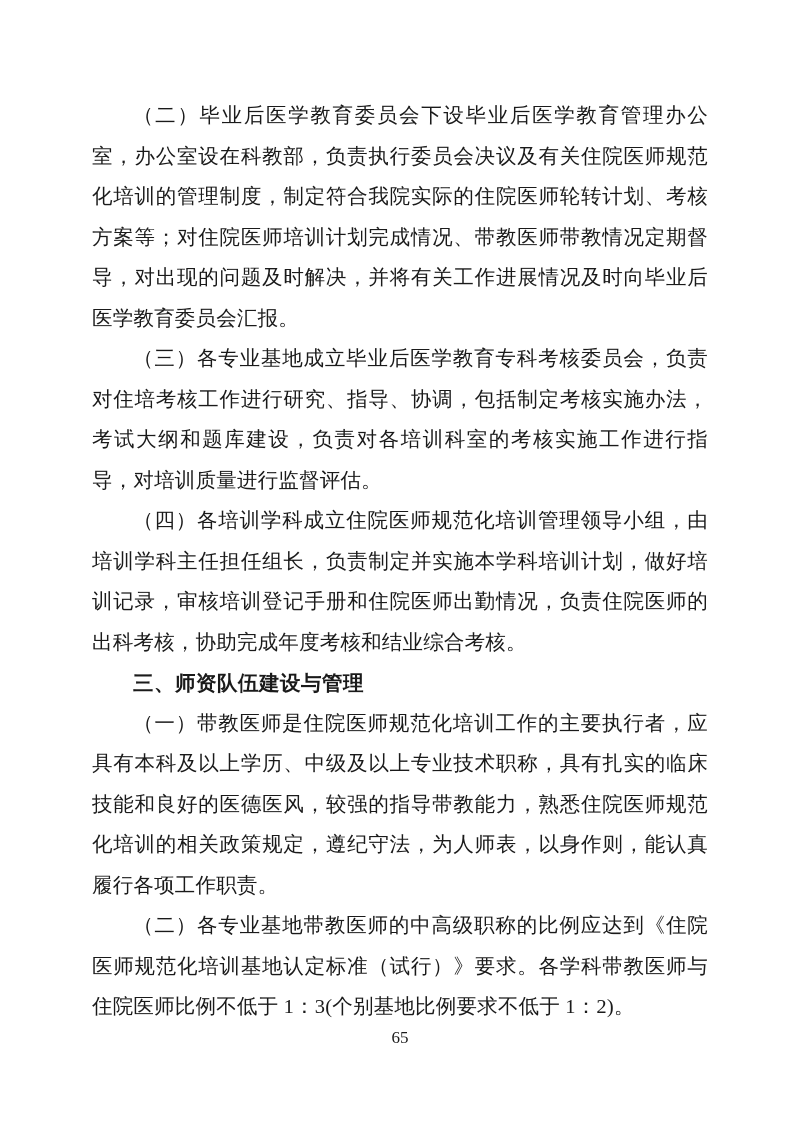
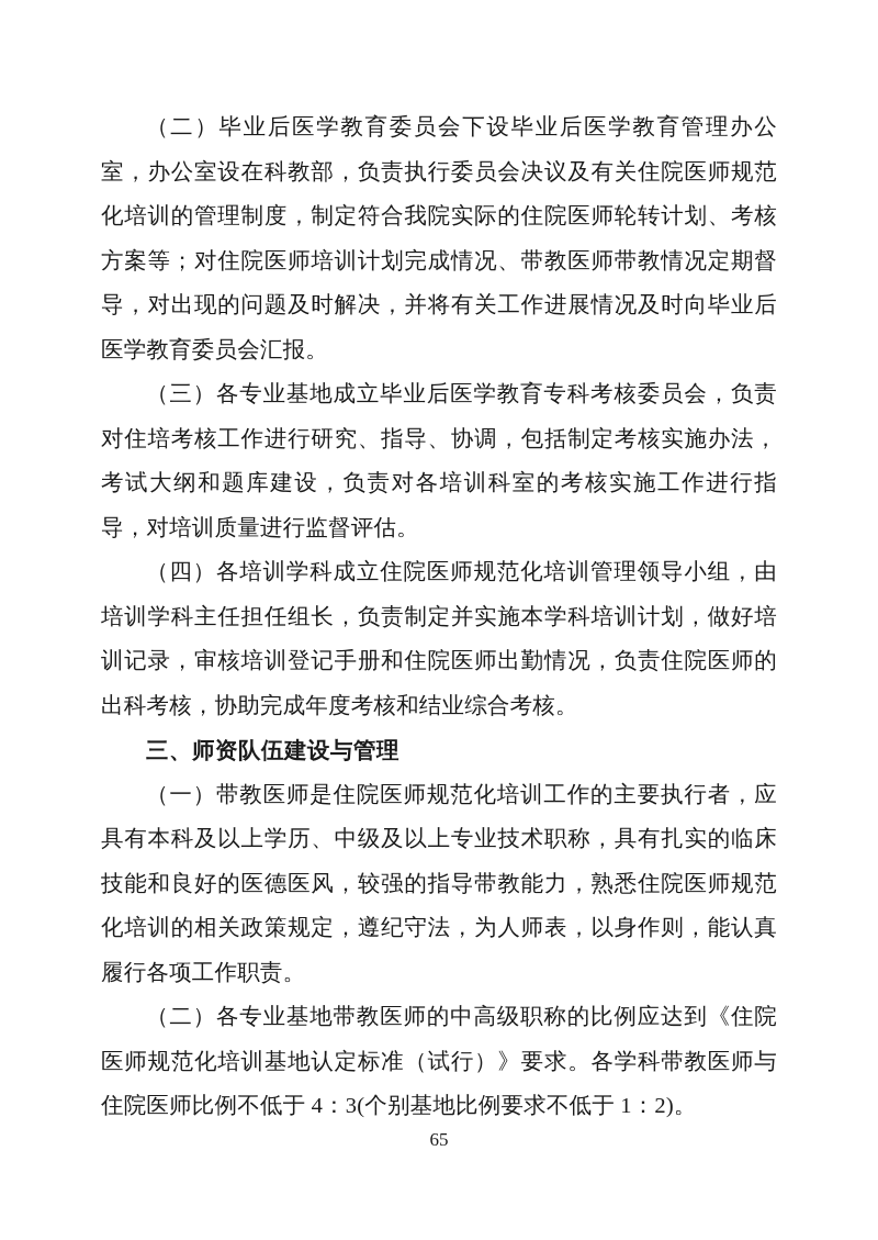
  （二）毕业后医学教育委员会下设毕业后医学教育管理办公室，办公室设在科教部，负责执行委员会决议及有关住院医师规范化培训的管理制度，制定符合我院实际的住院医师轮转计划、考核方案等；对住院医师培训计划完成情况、带教医师带教情况定期督导，对出现的问题及时解决，并将有关工作进展情况及时向毕业后医学教育委员会汇报。
  （三）各专业基地成立毕业后医学教育专科考核委员会，负责对住培考核工作进行研究、指导、协调，包括制定考核实施办法，考试大纲和题库建设，负责对各培训科室的考核实施工作进行指导，对培训质量进行监督评估。
  （四）各培训学科成立住院医师规范化培训管理领导小组，由培训学科主任担任组长，负责制定并实施本学科培训计划，做好培训记录，审核培训登记手册和住院医师出勤情况，负责住院医师的出科考核，协助完成年度考核和结业综合考核。
  三、师资队伍建设与管理
  （一）带教医师是住院医师规范化培训工作的主要执行者，应具有本科及以上学历、中级及以上专业技术职称，具有扎实的临床技能和良好的医德医风，较强的指导带教能力，熟悉住院医师规范化培训的相关政策规定，遵纪守法，为人师表，以身作则，能认真履行各项工作职责。
- （二）各专业基地带教医师的中高级职称的比例应达到《住院医师规范化培训基地认定标准（试行）》要求。各学科带教医师与住院医师比例不低于 1：3(个别基地比例要求不低于 1：2)。
+ （二）各专业基地带教医师的中高级职称的比例应达到《住院医师规范化培训基地认定标准（试行）》要求。各学科带教医师与住院医师比例不低于 4：3(个别基地比例要求不低于 1：2)。
  65
